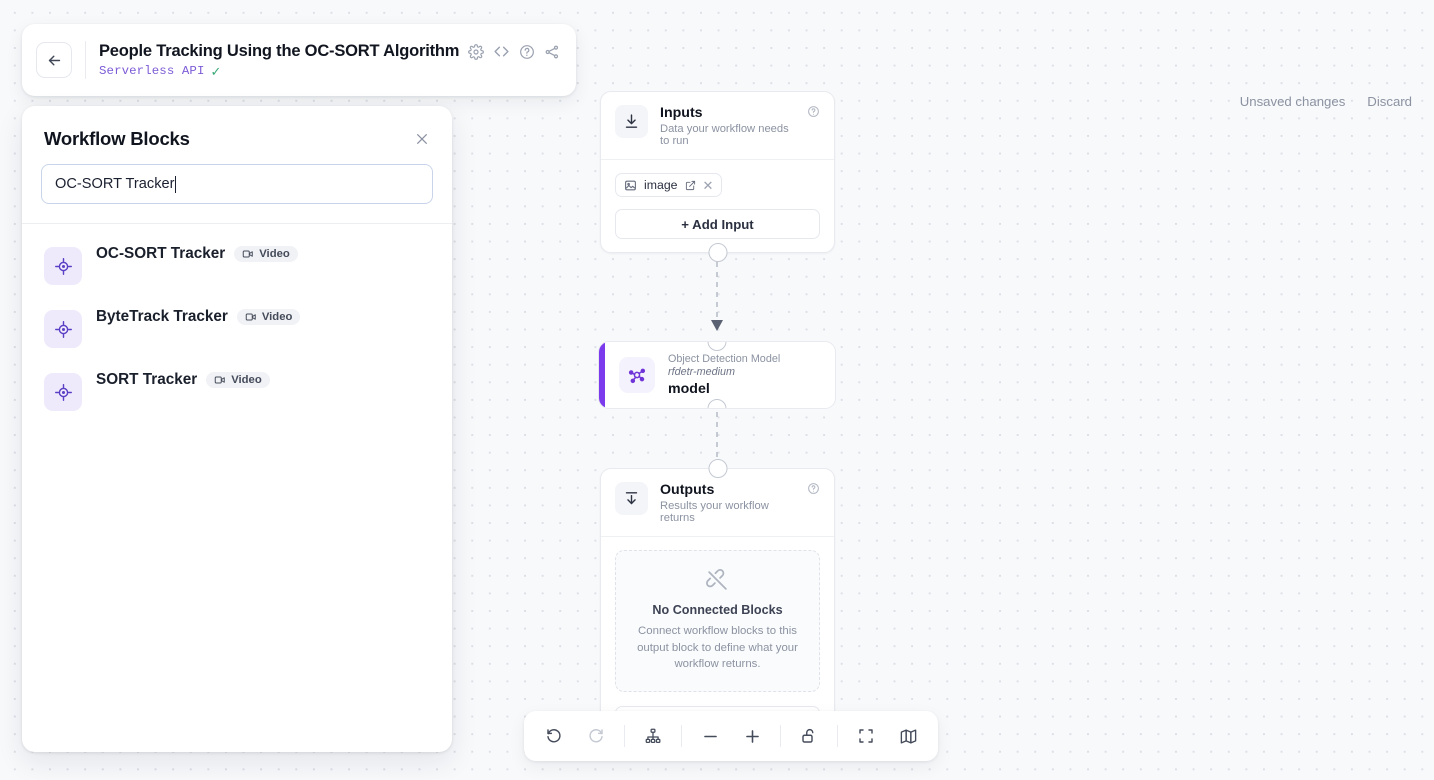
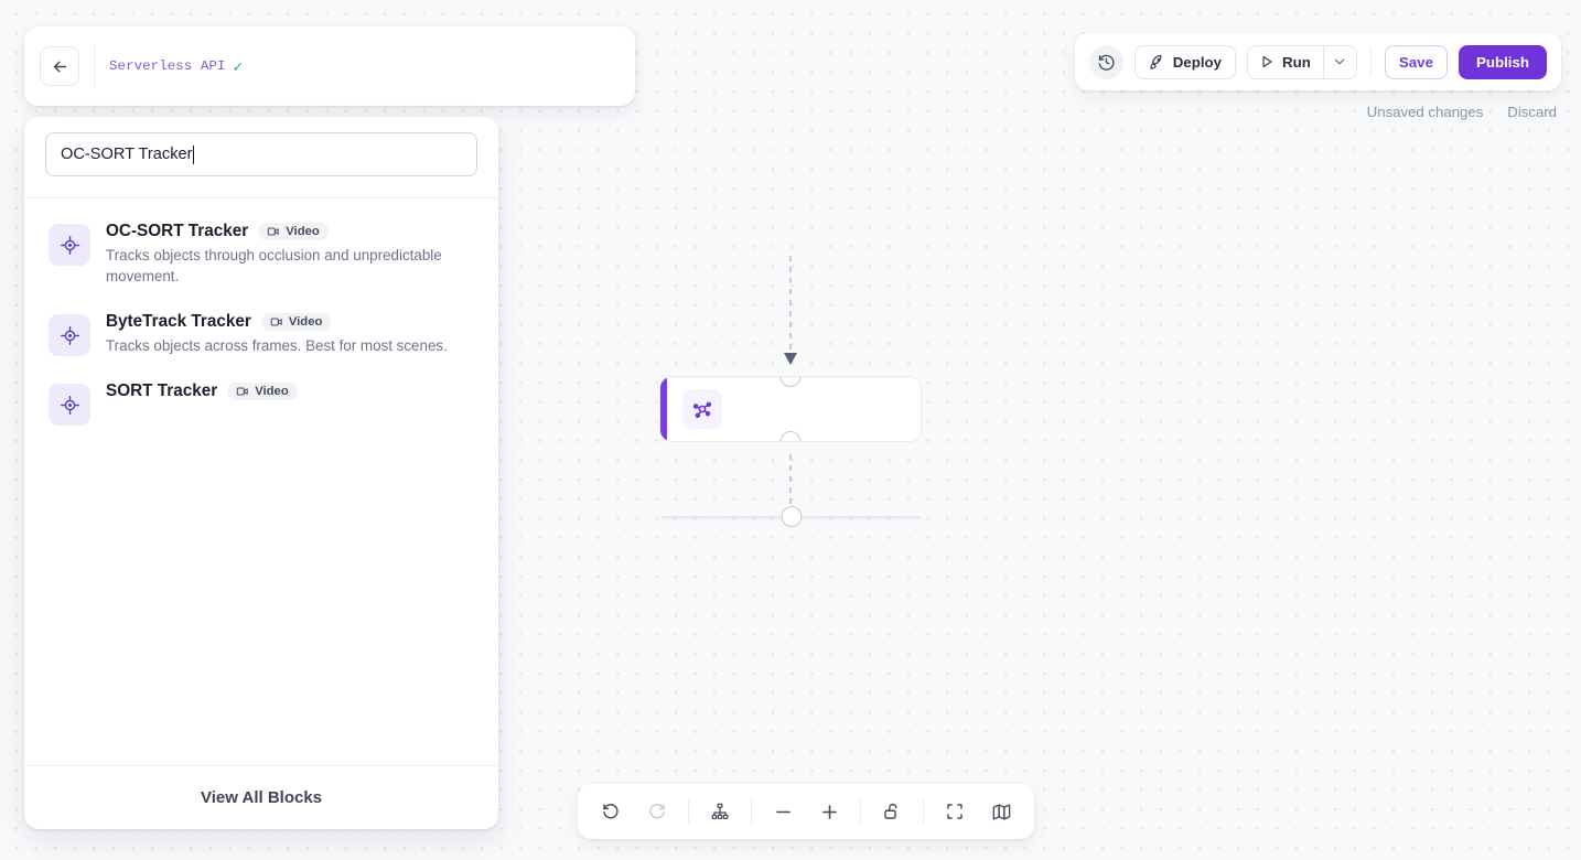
- Inputs
- Data your workflow needs to run
- image
- ✕
- + Add Input
- Object Detection Model
- rfdetr-medium
- model
- Outputs
- Results your workflow returns
- No Connected Blocks
- Connect workflow blocks to this output block to define what your workflow returns.
- People Tracking Using the OC-SORT Algorithm
  Serverless API
  ✓
+ Deploy
+ Run
+ Save
+ Publish
  Unsaved changes
  Discard
- Workflow Blocks
  OC-SORT Tracker
  OC-SORT Tracker
  Video
+ Tracks objects through occlusion and unpredictable movement.
  ByteTrack Tracker
  Video
+ Tracks objects across frames. Best for most scenes.
  SORT Tracker
  Video
+ View All Blocks
